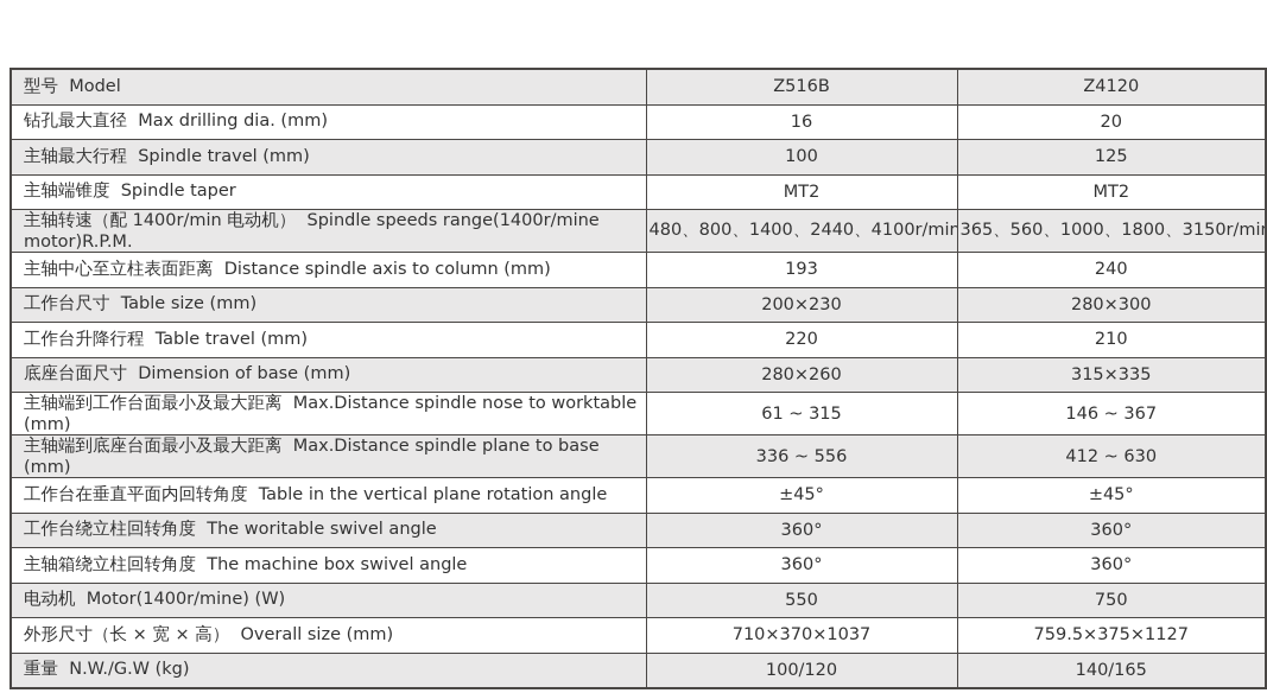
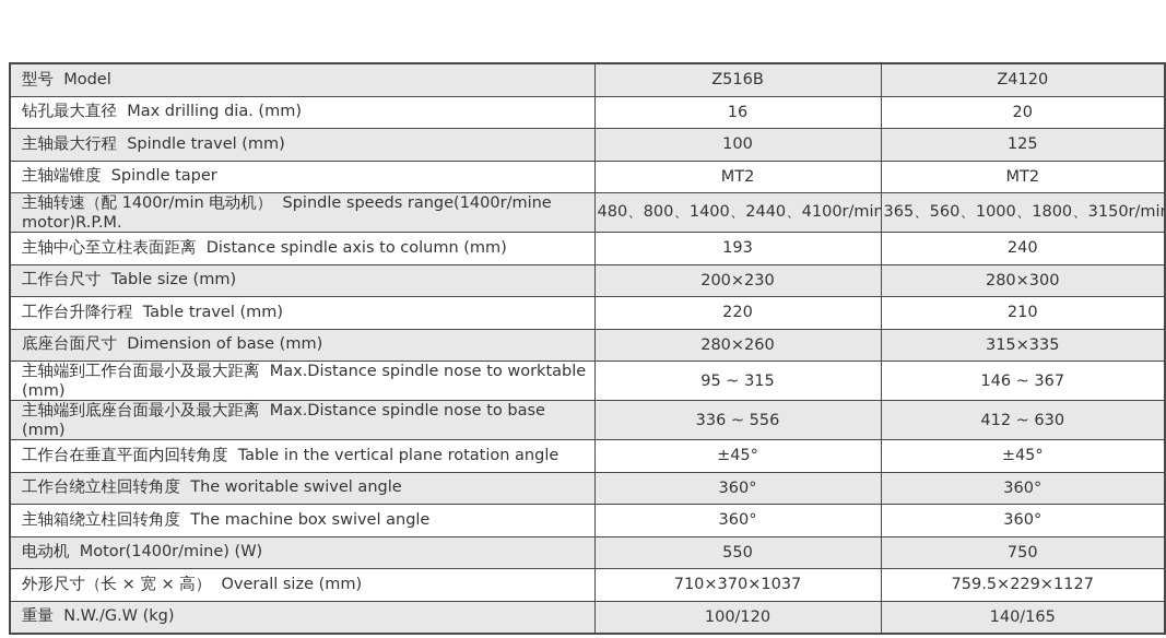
  型号 Model	Z516B	Z4120
  钻孔最大直径 Max drilling dia. (mm)	16	20
  主轴最大行程 Spindle travel (mm)	100	125
  主轴端锥度 Spindle taper	MT2	MT2
  主轴转速（配 1400r/min 电动机） Spindle speeds range(1400r/mine motor)R.P.M.	480、800、1400、2440、4100r/min	365、560、1000、1800、3150r/mi
  主轴中心至立柱表面距离 Distance spindle axis to column (mm)	193	240
  工作台尺寸 Table size (mm)	200×230	280×300
  工作台升降行程 Table travel (mm)	220	210
  底座台面尺寸 Dimension of base (mm)	280×260	315×335
- 主轴端到工作台面最小及最大距离 Max.Distance spindle nose to worktable (mm)	61 ~ 315	146 ~ 367
+ 主轴端到工作台面最小及最大距离 Max.Distance spindle nose to worktable (mm)	95 ~ 315	146 ~ 367
- 主轴端到底座台面最小及最大距离 Max.Distance spindle plane to base (mm)	336 ~ 556	412 ~ 630
+ 主轴端到底座台面最小及最大距离 Max.Distance spindle nose to base (mm)	336 ~ 556	412 ~ 630
  工作台在垂直平面内回转角度 Table in the vertical plane rotation angle	±45°	±45°
  工作台绕立柱回转角度 The woritable swivel angle	360°	360°
  主轴箱绕立柱回转角度 The machine box swivel angle	360°	360°
  电动机 Motor(1400r/mine) (W)	550	750
- 外形尺寸（长 × 宽 × 高） Overall size (mm)	710×370×1037	759.5×375×1127
+ 外形尺寸（长 × 宽 × 高） Overall size (mm)	710×370×1037	759.5×229×1127
  重量 N.W./G.W (kg)	100/120	140/165
